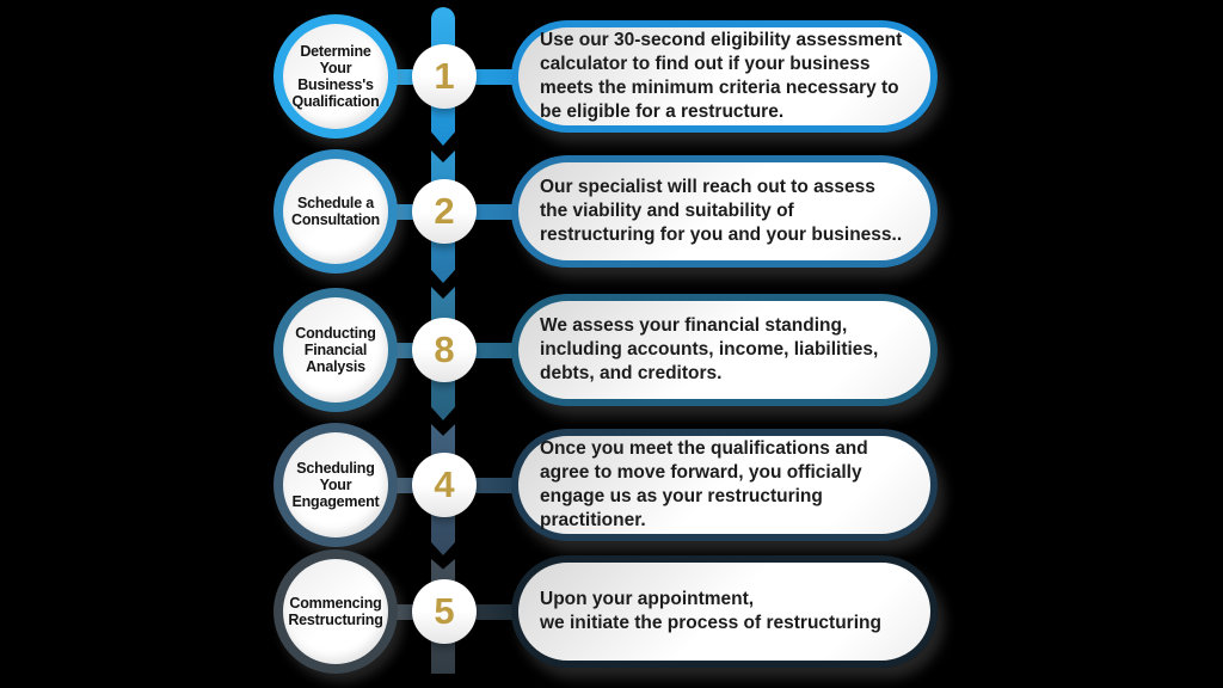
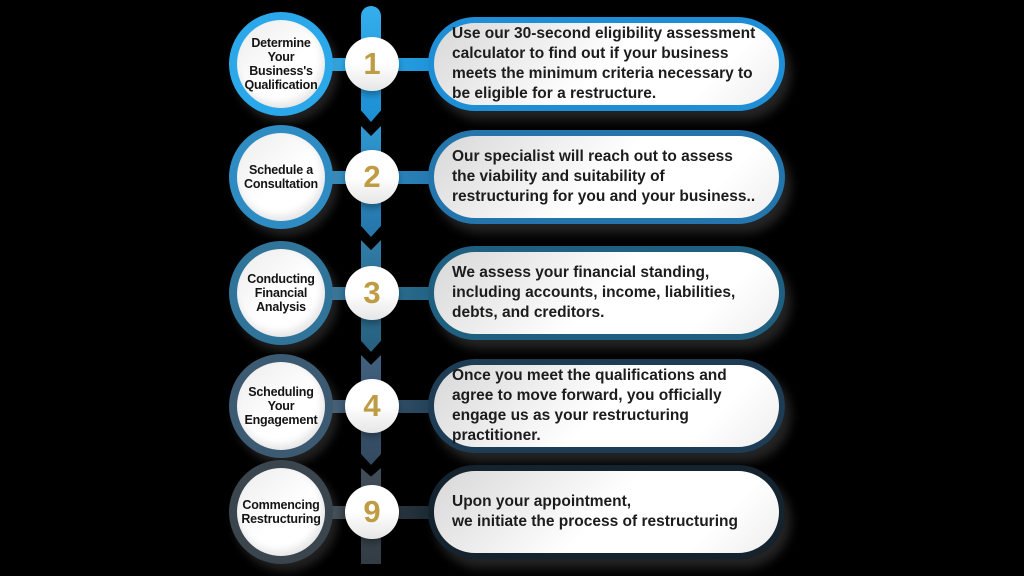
  Determine
  Your
  Business's
  Qualification
  1
  Use our 30-second eligibility assessment
  calculator to find out if your business
  meets the minimum criteria necessary to
  be eligible for a restructure.
  Schedule a
  Consultation
  2
  Our specialist will reach out to assess
  the viability and suitability of
  restructuring for you and your business..
  Conducting
  Financial
  Analysis
- 8
+ 3
  We assess your financial standing,
  including accounts, income, liabilities,
  debts, and creditors.
  Scheduling
  Your
  Engagement
  4
  Once you meet the qualifications and
  agree to move forward, you officially
  engage us as your restructuring
  practitioner.
  Commencing
  Restructuring
- 5
+ 9
  Upon your appointment,
  we initiate the process of restructuring
